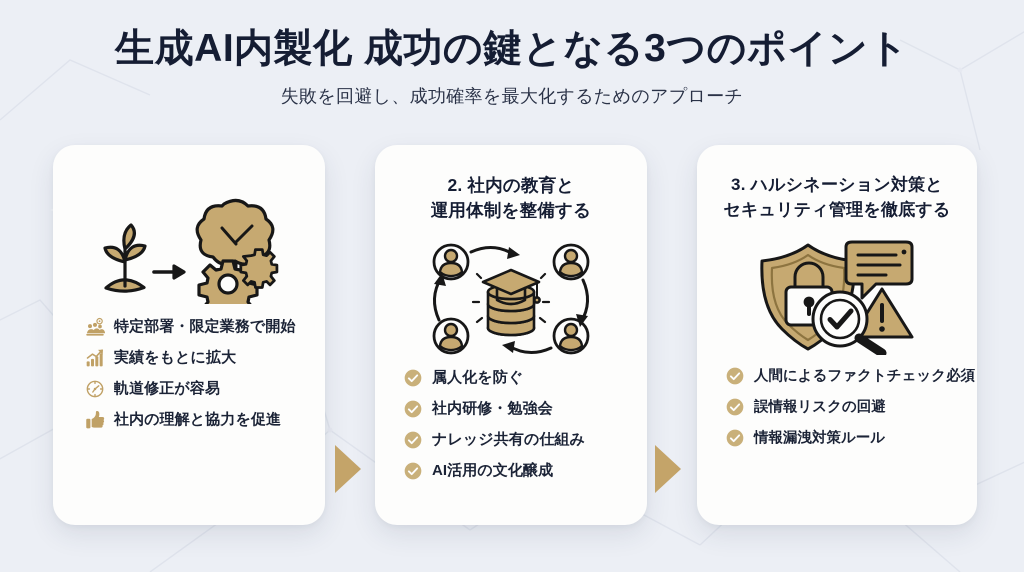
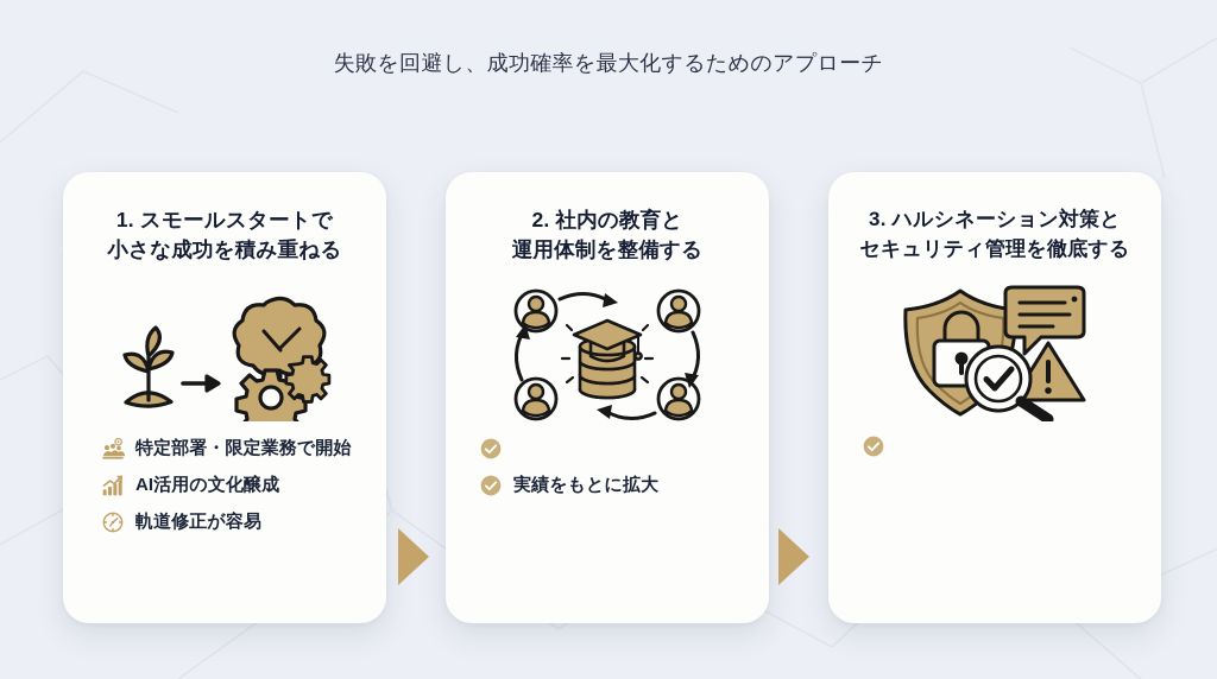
- 生成AI内製化 成功の鍵となる3つのポイント
  失敗を回避し、成功確率を最大化するためのアプローチ
+ 1. スモールスタートで
+ 小さな成功を積み重ねる
  特定部署・限定業務で開始
- 実績をもとに拡大
+ AI活用の文化醸成
  軌道修正が容易
- 社内の理解と協力を促進
  2. 社内の教育と
  運用体制を整備する
- 属人化を防ぐ
- 社内研修・勉強会
- ナレッジ共有の仕組み
- AI活用の文化醸成
+ 実績をもとに拡大
  3. ハルシネーション対策と
  セキュリティ管理を徹底する
- 人間によるファクトチェック必須
- 誤情報リスクの回避
- 情報漏洩対策ルール
